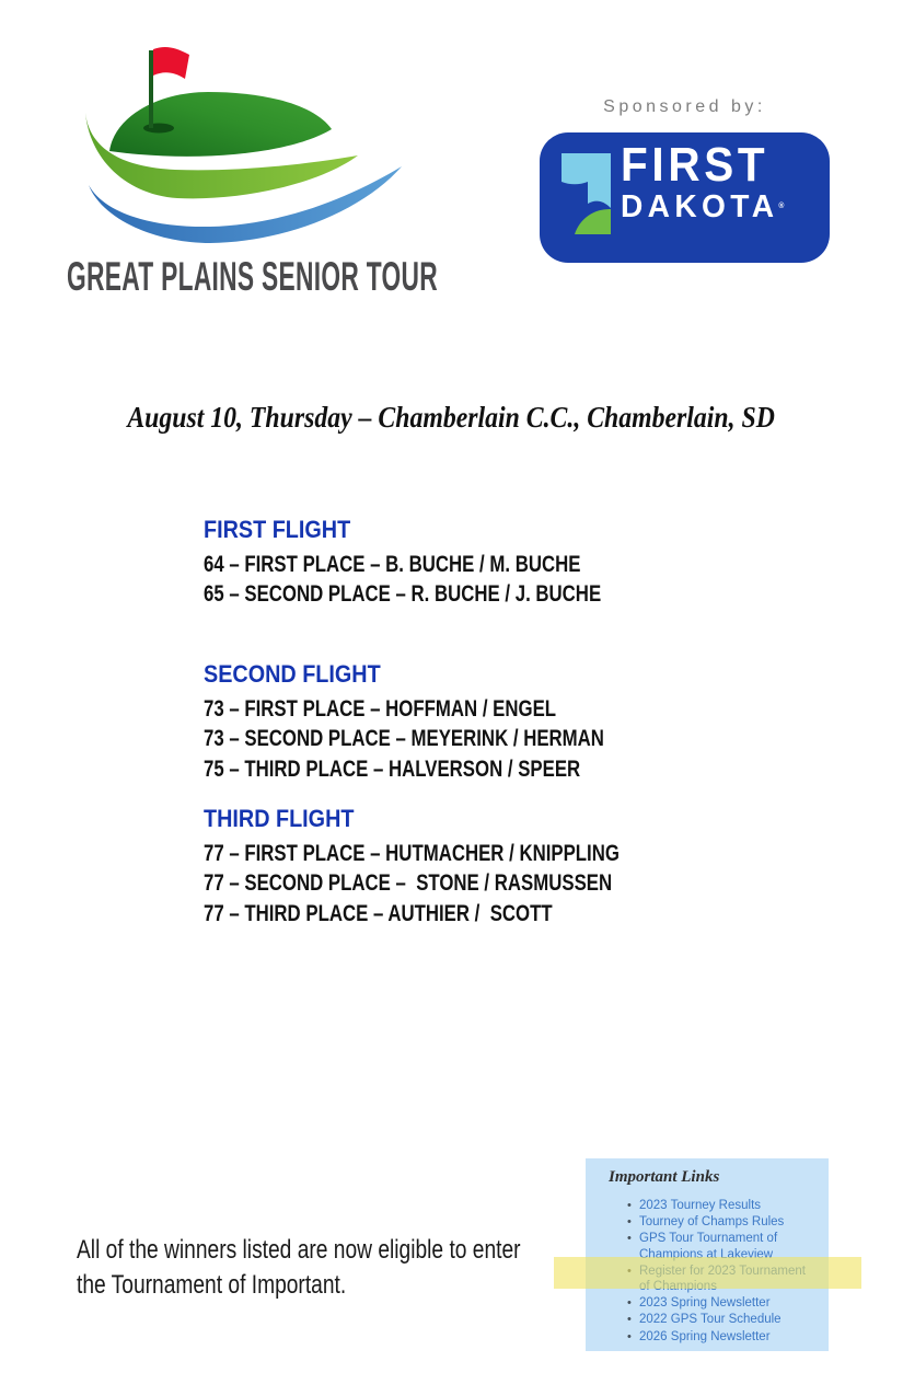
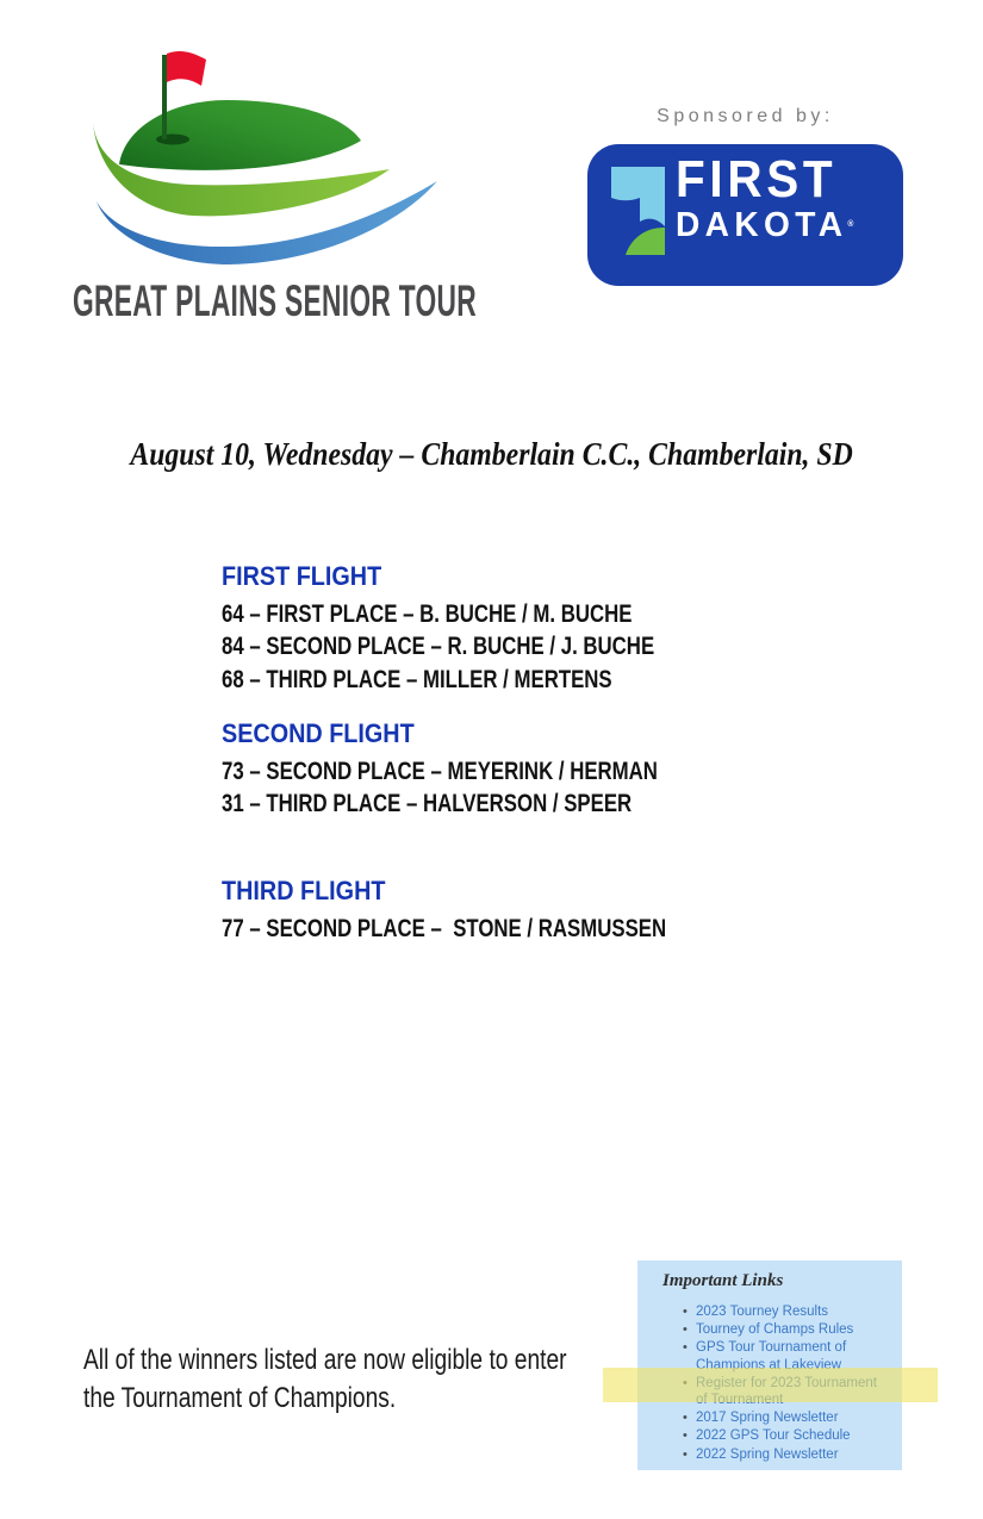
  GREAT PLAINS SENIOR TOUR
  Sponsored by:
  FIRST
  DAKOTA
- August 10, Thursday – Chamberlain C.C., Chamberlain, SD
+ August 10, Wednesday – Chamberlain C.C., Chamberlain, SD
  FIRST FLIGHT
  64 – FIRST PLACE – B. BUCHE / M. BUCHE
- 65 – SECOND PLACE – R. BUCHE / J. BUCHE
+ 84 – SECOND PLACE – R. BUCHE / J. BUCHE
+ 68 – THIRD PLACE – MILLER / MERTENS
  SECOND FLIGHT
- 73 – FIRST PLACE – HOFFMAN / ENGEL
  73 – SECOND PLACE – MEYERINK / HERMAN
- 75 – THIRD PLACE – HALVERSON / SPEER
+ 31 – THIRD PLACE – HALVERSON / SPEER
  THIRD FLIGHT
- 77 – FIRST PLACE – HUTMACHER / KNIPPLING
  77 – SECOND PLACE – STONE / RASMUSSEN
- 77 – THIRD PLACE – AUTHIER / SCOTT
- All of the winners listed are now eligible to enter the Tournament of Important.
+ All of the winners listed are now eligible to enter the Tournament of Champions.
  Important Links
  2023 Tourney Results
  Tourney of Champs Rules
  GPS Tour Tournament of Champions at Lakeview
- Register for 2023 Tournament of Champions
+ Register for 2023 Tournament of Tournament
- 2023 Spring Newsletter
+ 2017 Spring Newsletter
  2022 GPS Tour Schedule
- 2026 Spring Newsletter
+ 2022 Spring Newsletter
